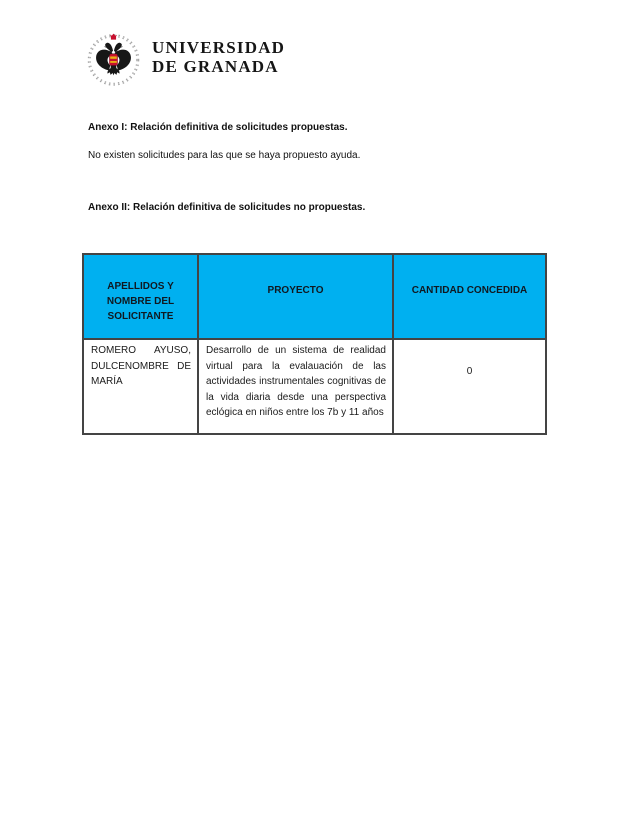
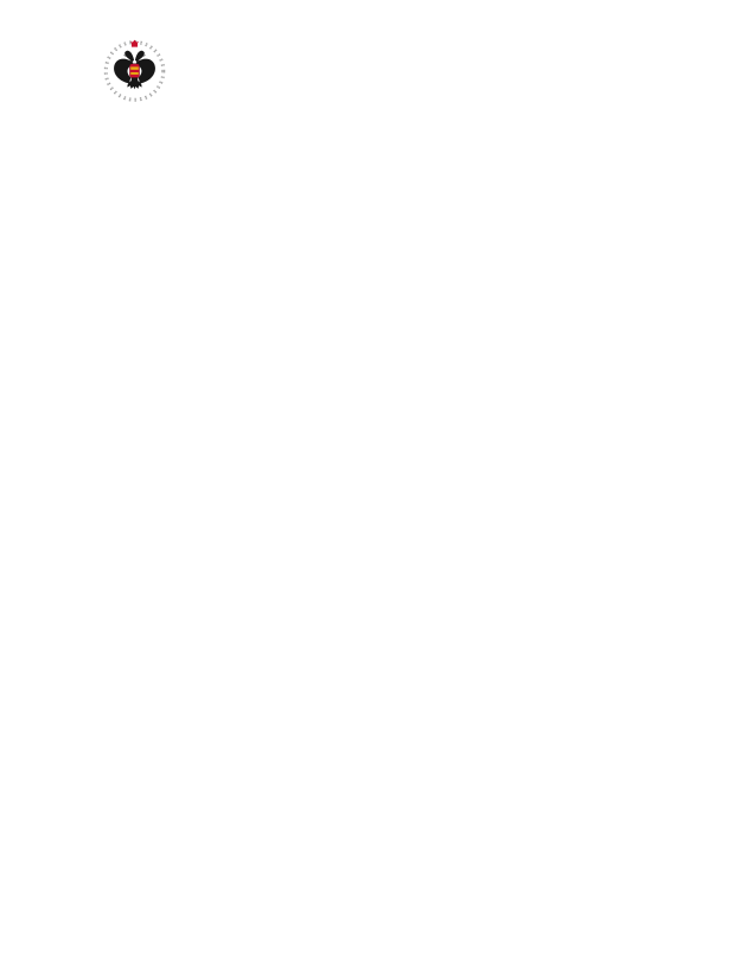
- UNIVERSIDAD
- DE GRANADA
- Anexo I: Relación definitiva de solicitudes propuestas.
- No existen solicitudes para las que se haya propuesto ayuda.
- Anexo II: Relación definitiva de solicitudes no propuestas.
- APELLIDOS Y NOMBRE DEL SOLICITANTE	PROYECTO	CANTIDAD CONCEDIDA
- ROMERO AYUSO, DULCENOMBRE DE MARÍA	Desarrollo de un sistema de realidad virtual para la evalauación de las actividades instrumentales cognitivas de la vida diaria desde una perspectiva eclógica en niños entre los 7b y 11 años	0
